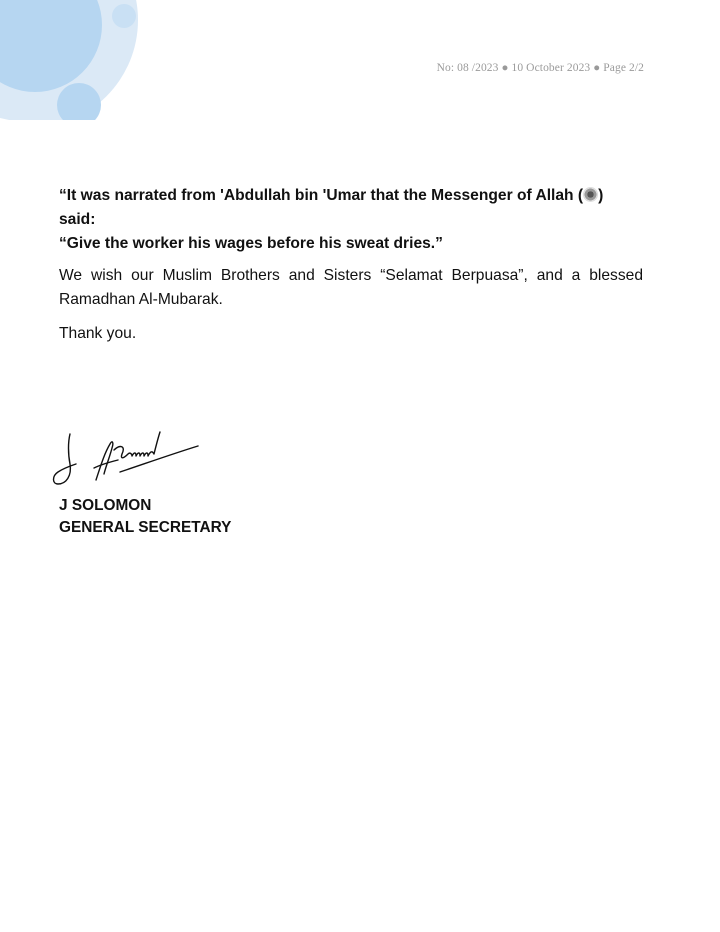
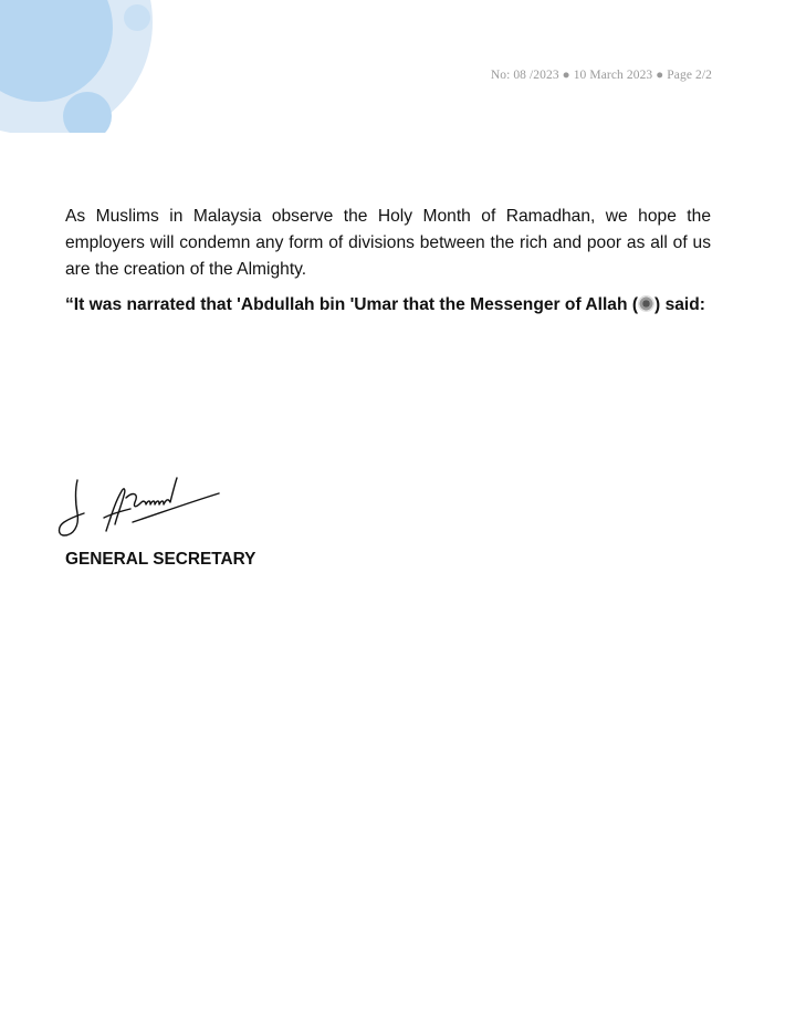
- No: 08 /2023 ● 10 October 2023 ● Page 2/2
+ No: 08 /2023 ● 10 March 2023 ● Page 2/2
+ As Muslims in Malaysia observe the Holy Month of Ramadhan, we hope the employers will condemn any form of divisions between the rich and poor as all of us are the creation of the Almighty.
- “It was narrated from 'Abdullah bin 'Umar that the Messenger of Allah ( ) said:
+ “It was narrated that 'Abdullah bin 'Umar that the Messenger of Allah ( ) said:
- “Give the worker his wages before his sweat dries.”
- We wish our Muslim Brothers and Sisters “Selamat Berpuasa”, and a blessed Ramadhan Al-Mubarak.
- Thank you.
- J SOLOMON
  GENERAL SECRETARY
